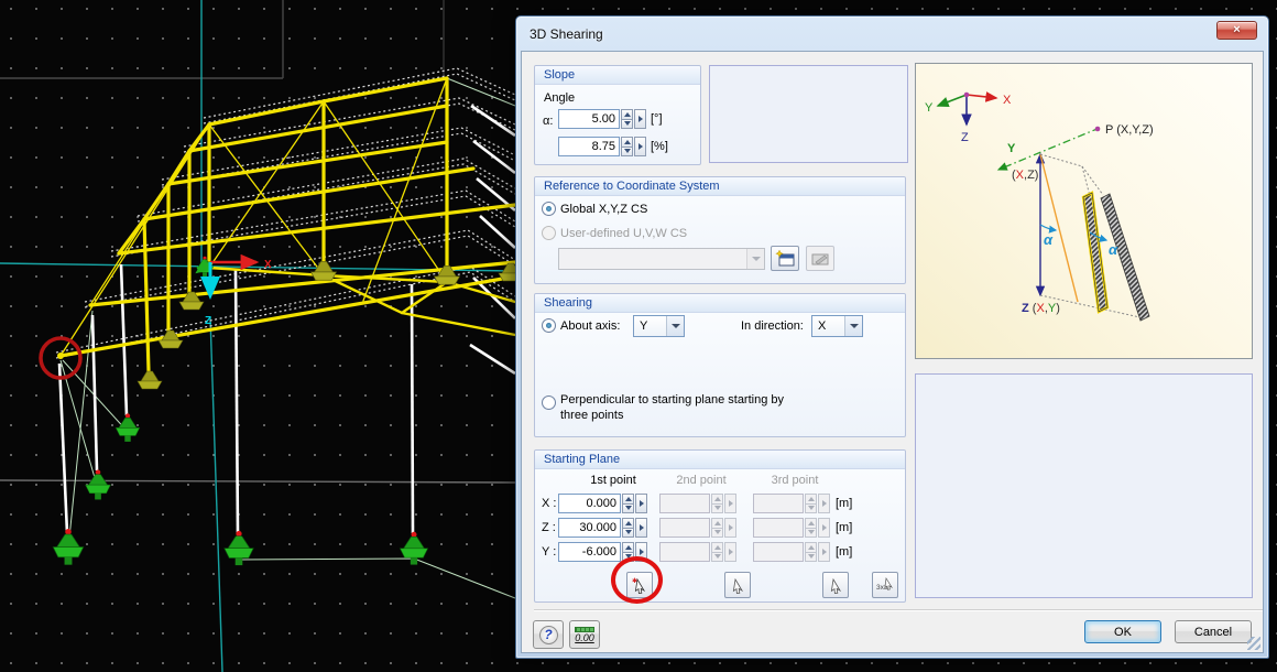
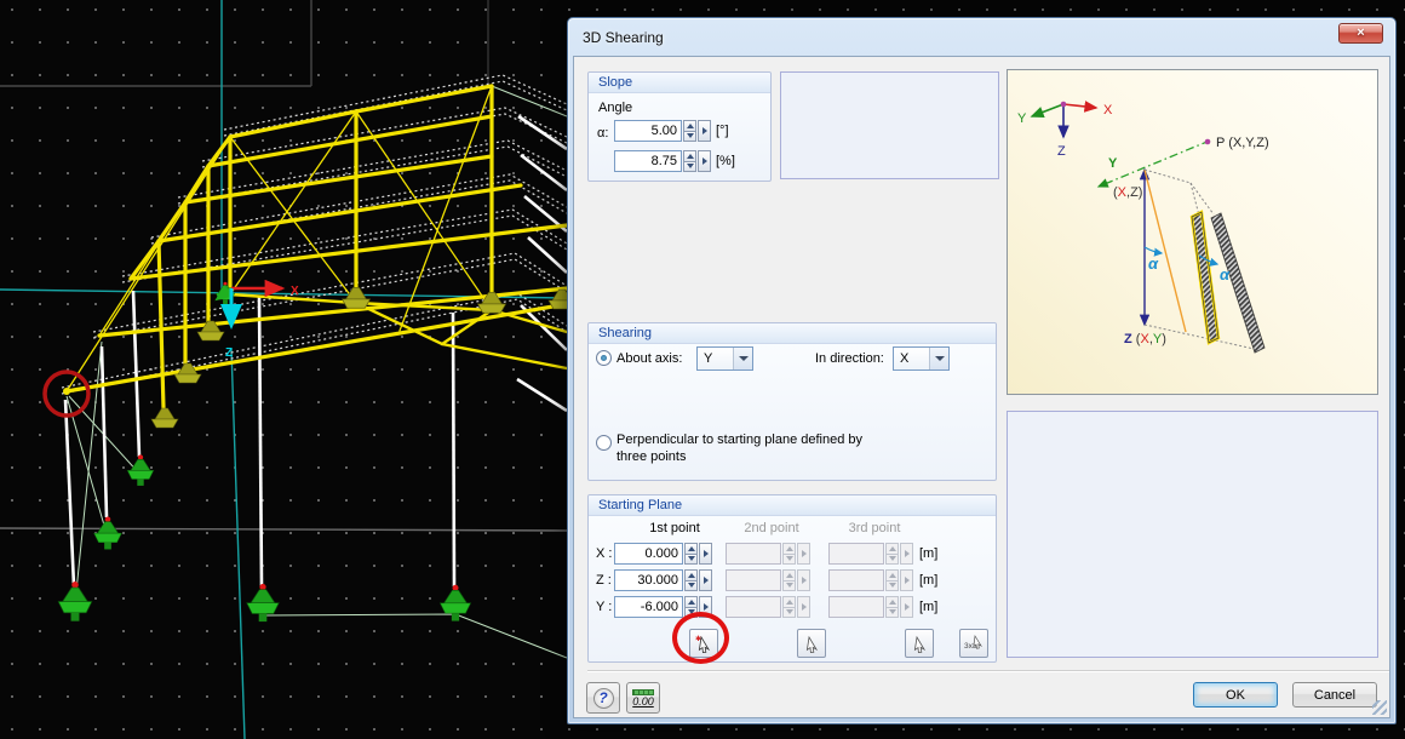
  X
  Z
  3D Shearing
  ×
  Slope
  Angle
  α:
  5.00
  [°]
  8.75
  [%]
- Reference to Coordinate System
- Global X,Y,Z CS
- User-defined U,V,W CS
  Shearing
  About axis:
  Y
  In direction:
  X
- Perpendicular to starting plane starting by
+ Perpendicular to starting plane defined by
  three points
  Starting Plane
  1st point
  2nd point
  3rd point
  X :
  0.000
  [m]
  Z :
  30.000
  [m]
  Y :
  -6.000
  [m]
  X
  Y
  Z
  P (X,Y,Z)
  Y
  (X,Z)
  Z (X,Y)
  α
  α
  ?
  0.00
  OK
  Cancel
